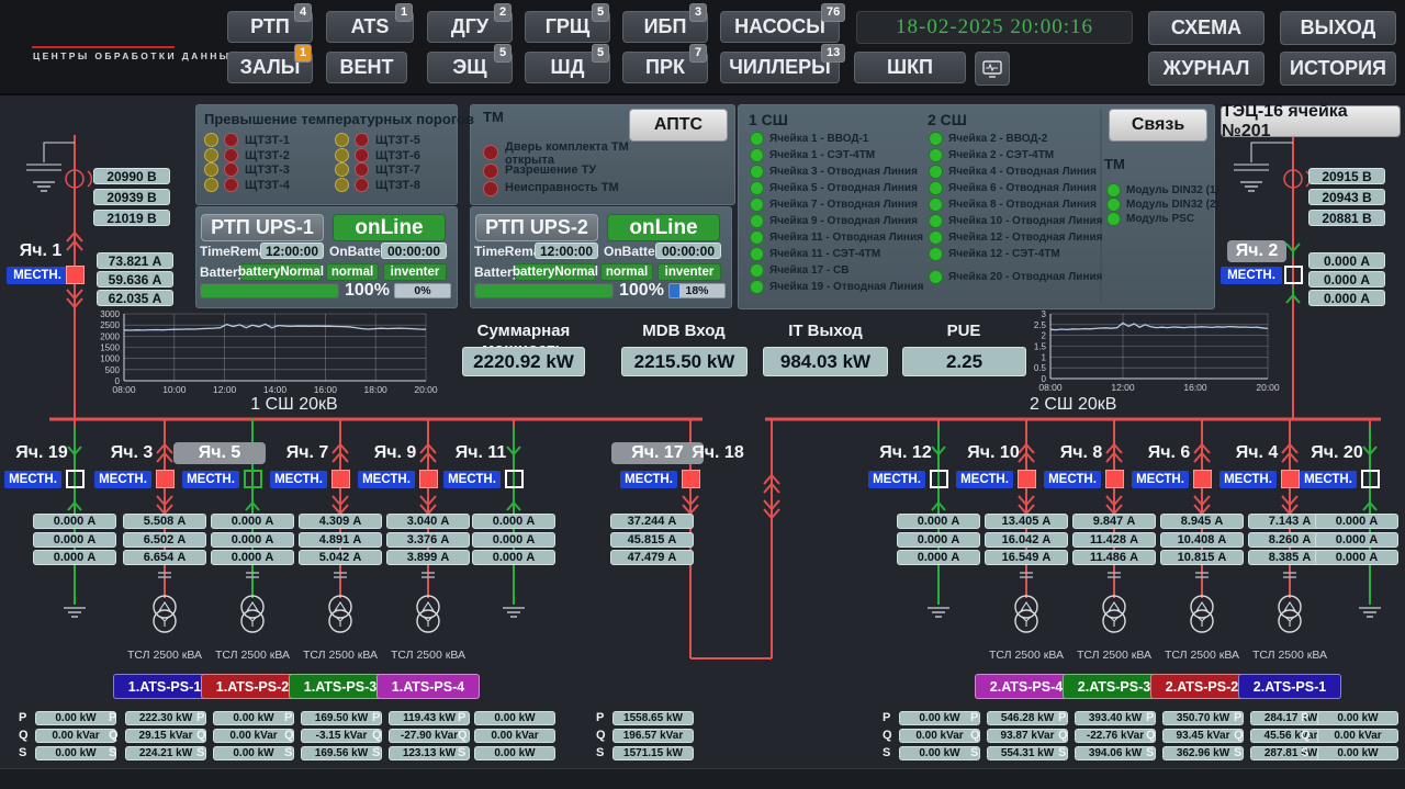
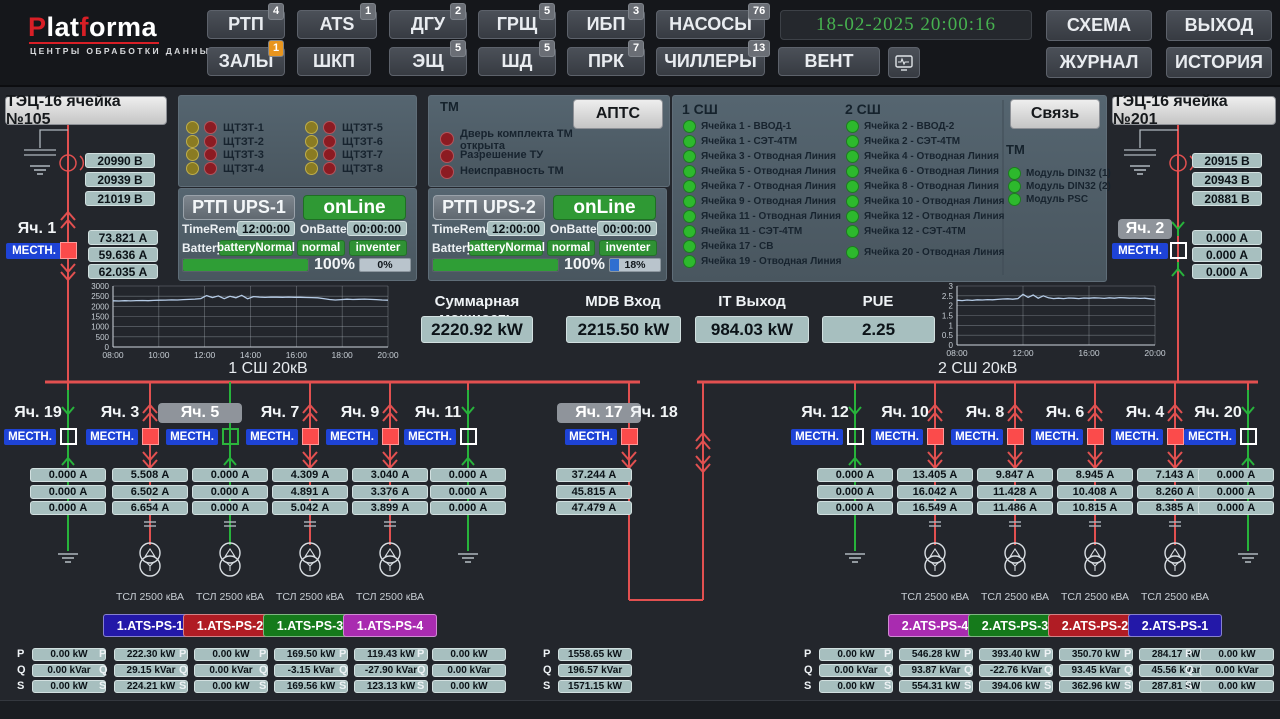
+ Platforma
  ЦЕНТРЫ ОБРАБОТКИ ДАННЫ
  18-02-2025 20:00:16
  СХЕМА
  ВЫХОД
  ЖУРНАЛ
  ИСТОРИЯ
- Превышение температурных порогов
  ТМ
  1 СШ
  2 СШ
  ТМ
  АПТС
  Связь
+ ТЭЦ-16 ячейка №105
  ТЭЦ-16 ячейка №201
  MDB Вход
  IT Выход
  PUE
  2220.92 kW
  2215.50 kW
  984.03 kW
  2.25
  1 СШ 20кВ
  2 СШ 20кВ
  0
  500
  1000
  1500
  2000
  2500
  3000
  08:00
  10:00
  12:00
  14:00
  16:00
  18:00
  20:00
  0
  0.5
  1
  1.5
  2
  2.5
  3
  08:00
  12:00
  16:00
  20:00
  РТП
  4
  ATS
  1
  ДГУ
  2
  ГРЩ
  5
  ИБП
  3
  НАСОСЫ
  76
  ЗАЛЫ
  1
- ВЕНТ
+ ШКП
  ЭЩ
  5
  ШД
  5
  ПРК
  7
  ЧИЛЛЕРЫ
  13
- ШКП
+ ВЕНТ
  ЩТЗТ-1
  ЩТЗТ-2
  ЩТЗТ-3
  ЩТЗТ-4
  ЩТЗТ-5
  ЩТЗТ-6
  ЩТЗТ-7
  ЩТЗТ-8
  Дверь комплекта ТМ открыта
  Разрешение ТУ
  Неисправность ТМ
  РТП UPS-1
  onLine
  TimeRem
  12:00:00
  OnBatte
  00:00:00
  Batter
  batteryNormal
  normal
  inventer
  100%
  0%
  РТП UPS-2
  onLine
  TimeRem
  12:00:00
  OnBatte
  00:00:00
  Batter
  batteryNormal
  normal
  inventer
  100%
  18%
  Ячейка 1 - ВВОД-1
  Ячейка 1 - СЭТ-4ТМ
  Ячейка 3 - Отводная Линия
  Ячейка 5 - Отводная Линия
  Ячейка 7 - Отводная Линия
  Ячейка 9 - Отводная Линия
  Ячейка 11 - Отводная Линия
  Ячейка 11 - СЭТ-4ТМ
  Ячейка 17 - СВ
  Ячейка 19 - Отводная Линия
  Ячейка 2 - ВВОД-2
  Ячейка 2 - СЭТ-4ТМ
  Ячейка 4 - Отводная Линия
  Ячейка 6 - Отводная Линия
  Ячейка 8 - Отводная Линия
  Ячейка 10 - Отводная Линия
  Ячейка 12 - Отводная Линия
  Ячейка 12 - СЭТ-4ТМ
  Ячейка 20 - Отводная Линия
  Модуль DIN32 (1)
  Модуль DIN32 (2)
  Модуль PSC
  Яч. 1
  МЕСТН.
  20990 В
  20939 В
  21019 В
  73.821 А
  59.636 А
  62.035 А
  Яч. 2
  МЕСТН.
  20915 В
  20943 В
  20881 В
  0.000 А
  0.000 А
  0.000 А
  Яч. 19
  МЕСТН.
  0.000 А
  0.000 А
  0.000 А
  P
  0.00 kW
  Q
  0.00 kVar
  S
  0.00 kW
  Яч. 3
  МЕСТН.
  5.508 А
  6.502 А
  6.654 А
  ТСЛ 2500 кВА
  1.ATS-PS-1
  P
  222.30 kW
  Q
  29.15 kVar
  S
  224.21 kW
  Яч. 5
  МЕСТН.
  0.000 А
  0.000 А
  0.000 А
  ТСЛ 2500 кВА
  1.ATS-PS-2
  P
  0.00 kW
  Q
  0.00 kVar
  S
  0.00 kW
  Яч. 7
  МЕСТН.
  4.309 А
  4.891 А
  5.042 А
  ТСЛ 2500 кВА
  1.ATS-PS-3
  P
  169.50 kW
  Q
  -3.15 kVar
  S
  169.56 kW
  Яч. 9
  МЕСТН.
  3.040 А
  3.376 А
  3.899 А
  ТСЛ 2500 кВА
  1.ATS-PS-4
  P
  119.43 kW
  Q
  -27.90 kVar
  S
  123.13 kW
  Яч. 11
  МЕСТН.
  0.000 А
  0.000 А
  0.000 А
  P
  0.00 kW
  Q
  0.00 kVar
  S
  0.00 kW
  Яч. 17
  МЕСТН.
  37.244 А
  45.815 А
  47.479 А
  P
  1558.65 kW
  Q
  196.57 kVar
  S
  1571.15 kW
  Яч. 18
  Яч. 12
  МЕСТН.
  0.000 А
  0.000 А
  0.000 А
  P
  0.00 kW
  Q
  0.00 kVar
  S
  0.00 kW
  Яч. 10
  МЕСТН.
  13.405 А
  16.042 А
  16.549 А
  ТСЛ 2500 кВА
  2.ATS-PS-4
  P
  546.28 kW
  Q
  93.87 kVar
  S
  554.31 kW
  Яч. 8
  МЕСТН.
  9.847 А
  11.428 А
  11.486 А
  ТСЛ 2500 кВА
  2.ATS-PS-3
  P
  393.40 kW
  Q
  -22.76 kVar
  S
  394.06 kW
  Яч. 6
  МЕСТН.
  8.945 А
  10.408 А
  10.815 А
  ТСЛ 2500 кВА
  2.ATS-PS-2
  P
  350.70 kW
  Q
  93.45 kVar
  S
  362.96 kW
  Яч. 4
  МЕСТН.
  7.143 А
  8.260 А
  8.385 А
  ТСЛ 2500 кВА
  2.ATS-PS-1
  P
  284.17 kW
  Q
  45.56 kVar
  S
  287.81 kW
  Яч. 20
  МЕСТН.
  0.000 А
  0.000 А
  0.000 А
  P
  0.00 kW
  Q
  0.00 kVar
  S
  0.00 kW
